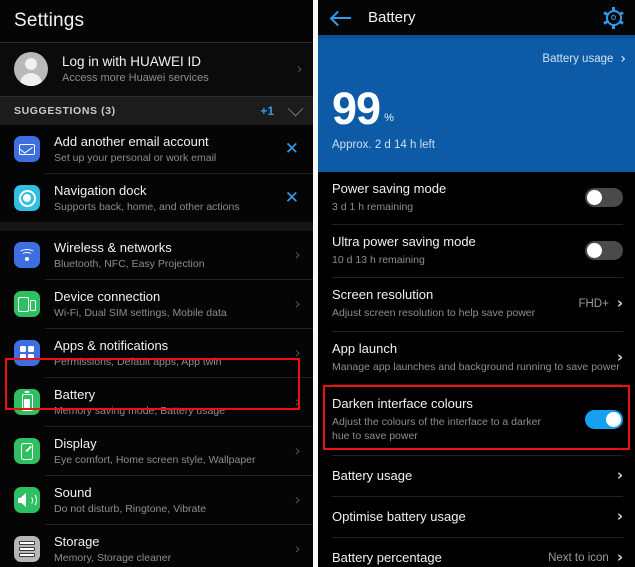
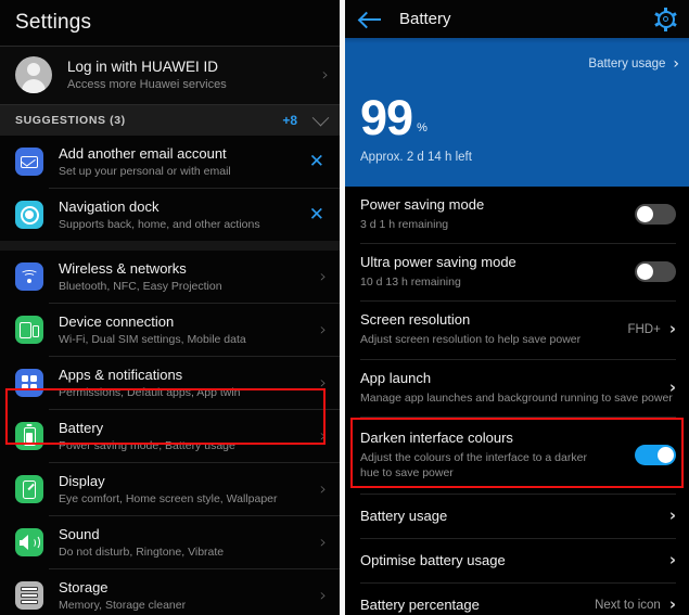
  Settings
  Log in with HUAWEI ID
  Access more Huawei services
  ›
  SUGGESTIONS (3)
- +1
+ +8
  Add another email account
- Set up your personal or work email
+ Set up your personal or with email
  ✕
  Navigation dock
  Supports back, home, and other actions
  ✕
  Wireless & networks
  Bluetooth, NFC, Easy Projection
  ›
  Device connection
  Wi-Fi, Dual SIM settings, Mobile data
  ›
  Apps & notifications
  Permissions, Default apps, App twin
  ›
  Battery
- Memory saving mode, Battery usage
+ Power saving mode, Battery usage
  ›
  Display
  Eye comfort, Home screen style, Wallpaper
  ›
  Sound
  Do not disturb, Ringtone, Vibrate
  ›
  Storage
  Memory, Storage cleaner
  ›
  Battery
  Battery usage
  ›
  99
  %
  Approx. 2 d 14 h left
  Power saving mode
  3 d 1 h remaining
  Ultra power saving mode
  10 d 13 h remaining
  Screen resolution
  Adjust screen resolution to help save power
  FHD+
  ›
  App launch
  Manage app launches and background running to save power
  ›
  Darken interface colours
  Adjust the colours of the interface to a darker hue to save power
  Battery usage
  ›
  Optimise battery usage
  ›
  Battery percentage
  Next to icon
  ›
